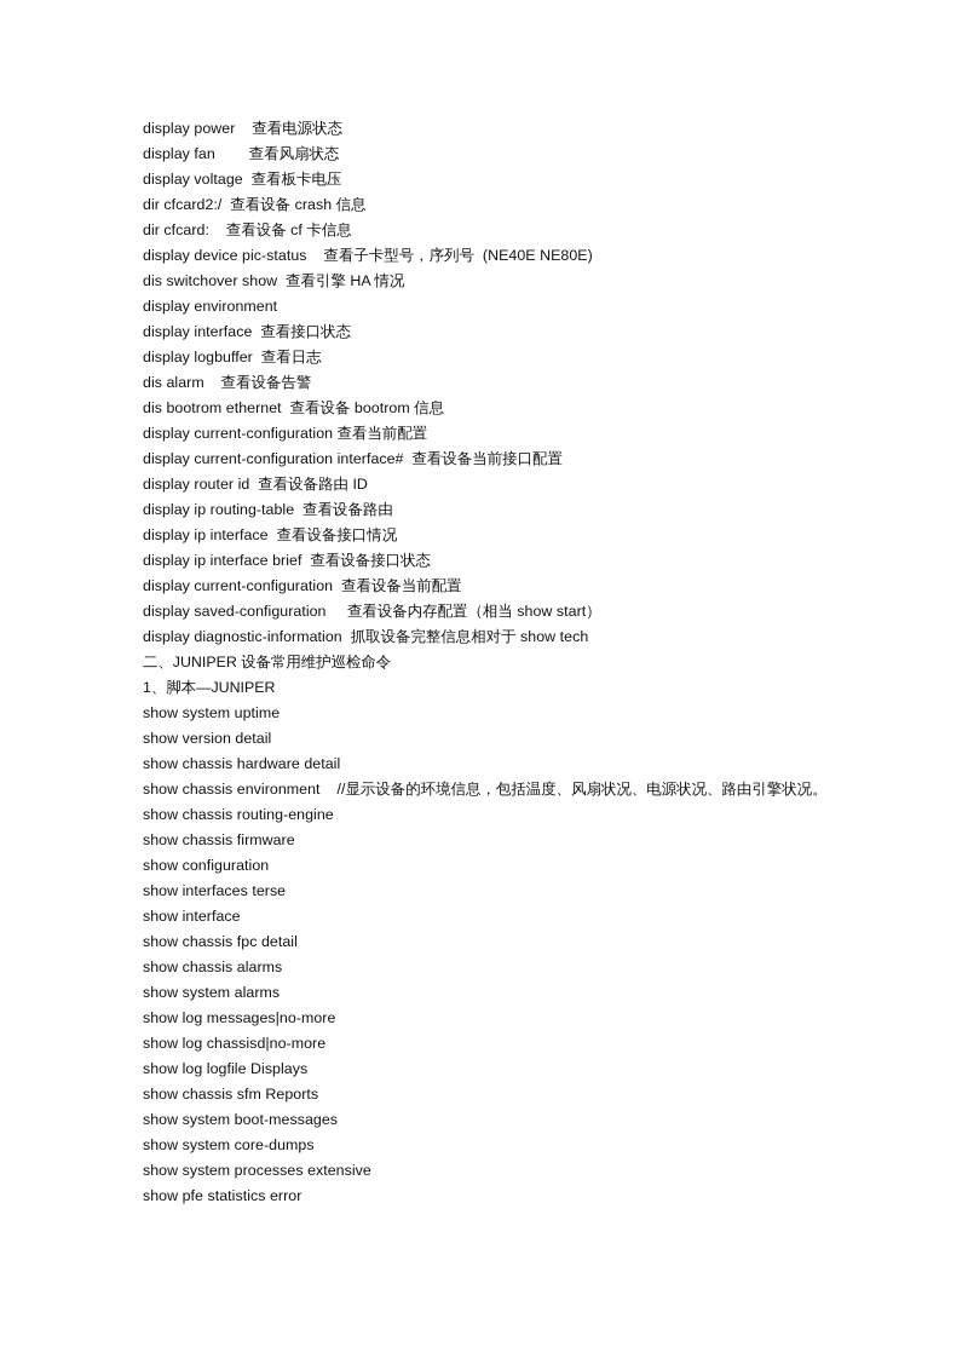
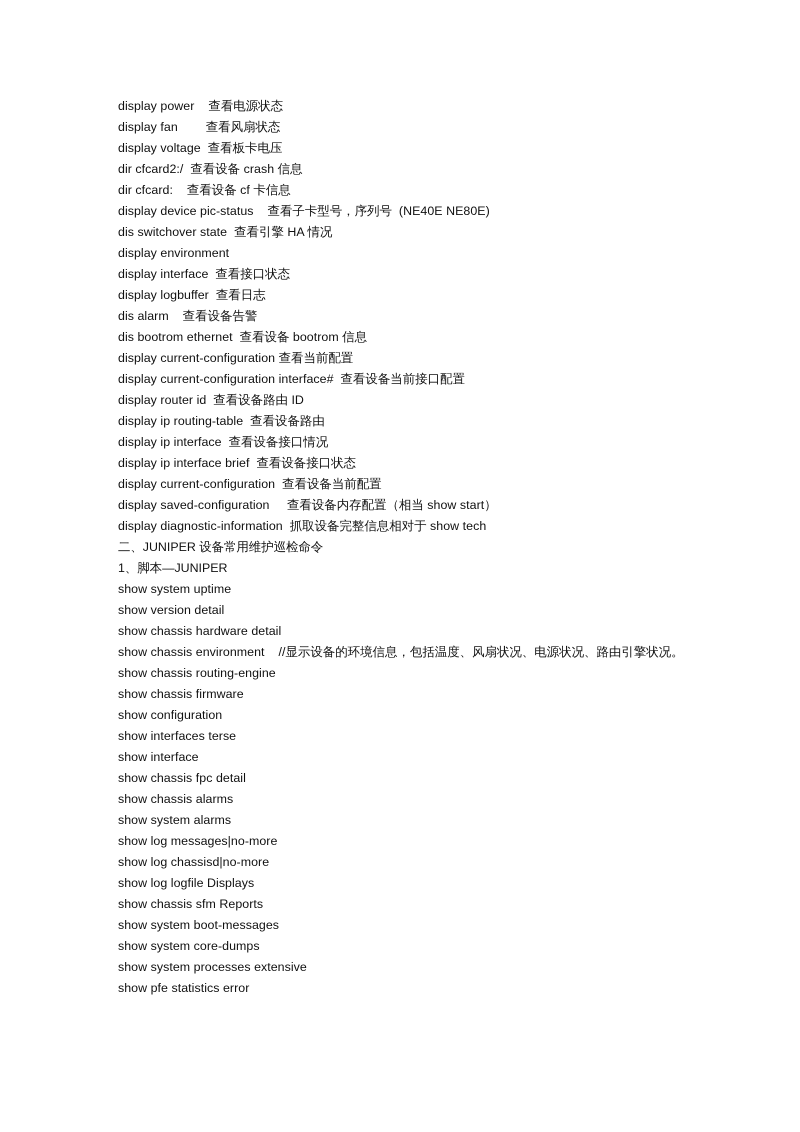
  display power 查看电源状态
  display fan 查看风扇状态
  display voltage 查看板卡电压
  dir cfcard2:/ 查看设备 crash 信息
  dir cfcard: 查看设备 cf 卡信息
  display device pic-status 查看子卡型号，序列号 (NE40E NE80E)
- dis switchover show 查看引擎 HA 情况
+ dis switchover state 查看引擎 HA 情况
  display environment
  display interface 查看接口状态
  display logbuffer 查看日志
  dis alarm 查看设备告警
  dis bootrom ethernet 查看设备 bootrom 信息
  display current-configuration 查看当前配置
  display current-configuration interface# 查看设备当前接口配置
  display router id 查看设备路由 ID
  display ip routing-table 查看设备路由
  display ip interface 查看设备接口情况
  display ip interface brief 查看设备接口状态
  display current-configuration 查看设备当前配置
  display saved-configuration 查看设备内存配置（相当 show start）
  display diagnostic-information 抓取设备完整信息相对于 show tech
  二、JUNIPER 设备常用维护巡检命令
  1、脚本—JUNIPER
  show system uptime
  show version detail
  show chassis hardware detail
  show chassis environment //显示设备的环境信息，包括温度、风扇状况、电源状况、路由引擎状况。
  show chassis routing-engine
  show chassis firmware
  show configuration
  show interfaces terse
  show interface
  show chassis fpc detail
  show chassis alarms
  show system alarms
  show log messages|no-more
  show log chassisd|no-more
  show log logfile Displays
  show chassis sfm Reports
  show system boot-messages
  show system core-dumps
  show system processes extensive
  show pfe statistics error
